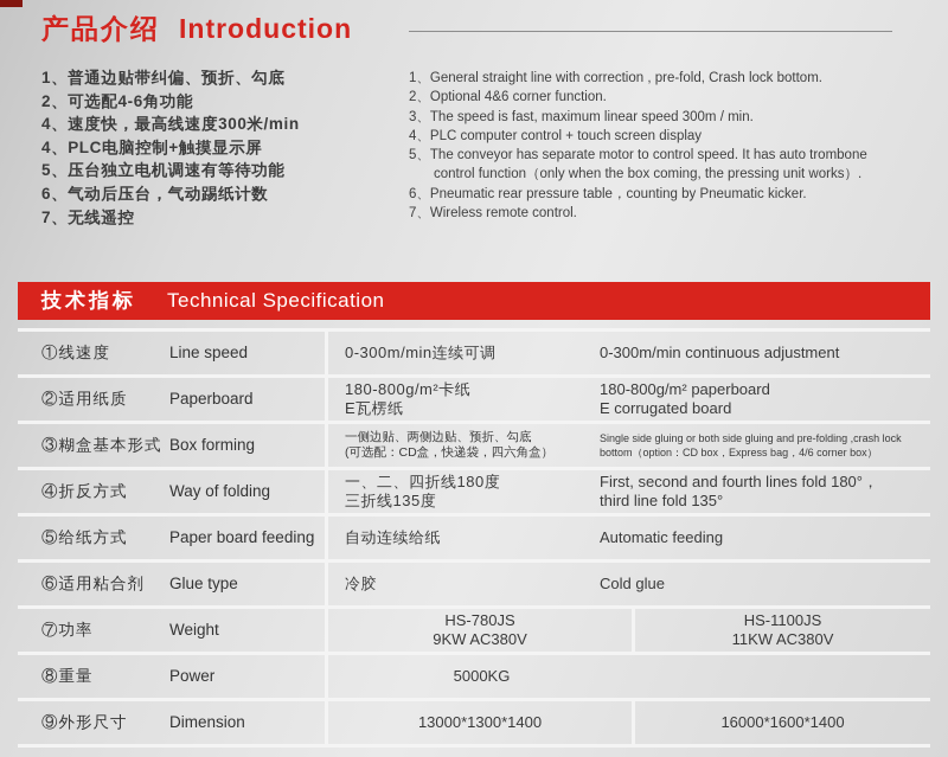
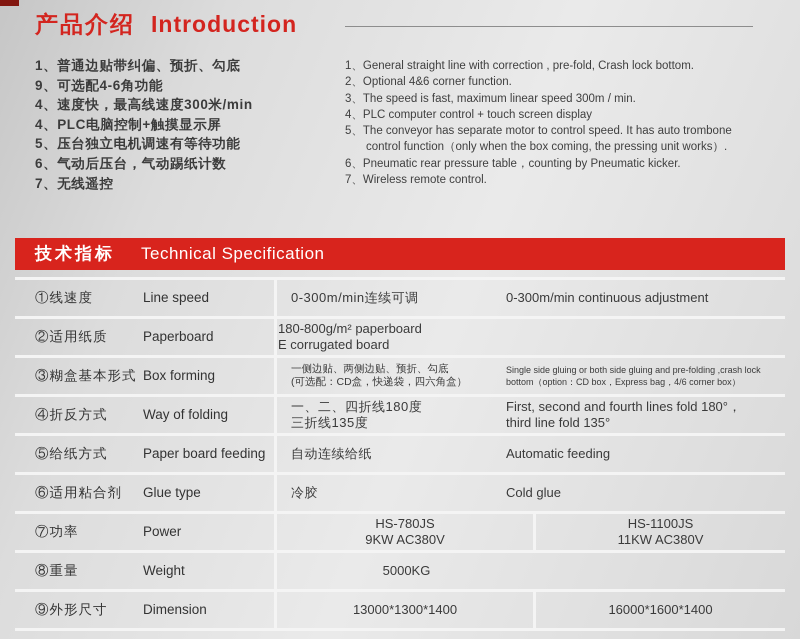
  产品介绍 Introduction
  1、普通边贴带纠偏、预折、勾底
- 2、可选配4-6角功能
+ 9、可选配4-6角功能
  4、速度快，最高线速度300米/min
  4、PLC电脑控制+触摸显示屏
  5、压台独立电机调速有等待功能
  6、气动后压台，气动踢纸计数
  7、无线遥控
  1、General straight line with correction , pre-fold, Crash lock bottom.
  2、Optional 4&6 corner function.
  3、The speed is fast, maximum linear speed 300m / min.
  4、PLC computer control + touch screen display
  5、The conveyor has separate motor to control speed. It has auto trombone
  control function（only when the box coming, the pressing unit works）.
  6、Pneumatic rear pressure table，counting by Pneumatic kicker.
  7、Wireless remote control.
  技术指标
  Technical Specification
  ①线速度
  Line speed
  0-300m/min连续可调
  0-300m/min continuous adjustment
  ②适用纸质
  Paperboard
- 180-800g/m²卡纸
- E瓦楞纸
  180-800g/m² paperboard
  E corrugated board
  ③糊盒基本形式
  Box forming
  一侧边贴、两侧边贴、预折、勾底
  (可选配：CD盒，快递袋，四六角盒）
  Single side gluing or both side gluing and pre-folding ,crash lock
  bottom（option：CD box，Express bag，4/6 corner box）
  ④折反方式
  Way of folding
  一、二、四折线180度
  三折线135度
  First, second and fourth lines fold 180°，
  third line fold 135°
  ⑤给纸方式
  Paper board feeding
  自动连续给纸
  Automatic feeding
  ⑥适用粘合剂
  Glue type
  冷胶
  Cold glue
  ⑦功率
- Weight
+ Power
  HS-780JS
  9KW AC380V
  HS-1100JS
  11KW AC380V
  ⑧重量
- Power
+ Weight
  5000KG
  ⑨外形尺寸
  Dimension
  13000*1300*1400
  16000*1600*1400
